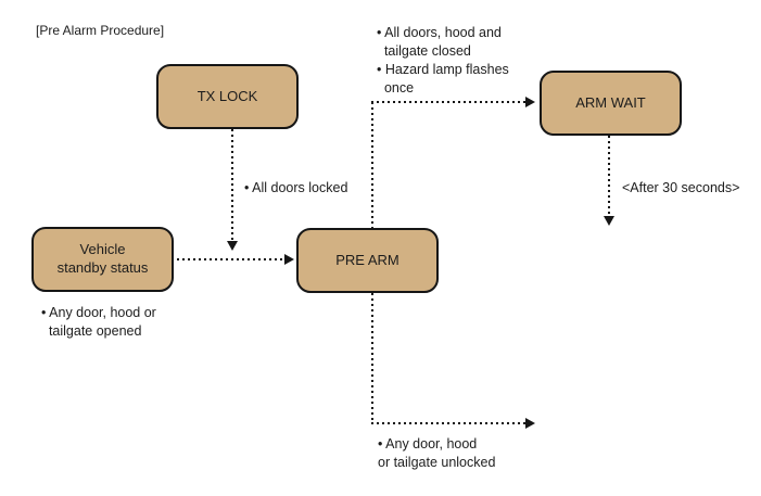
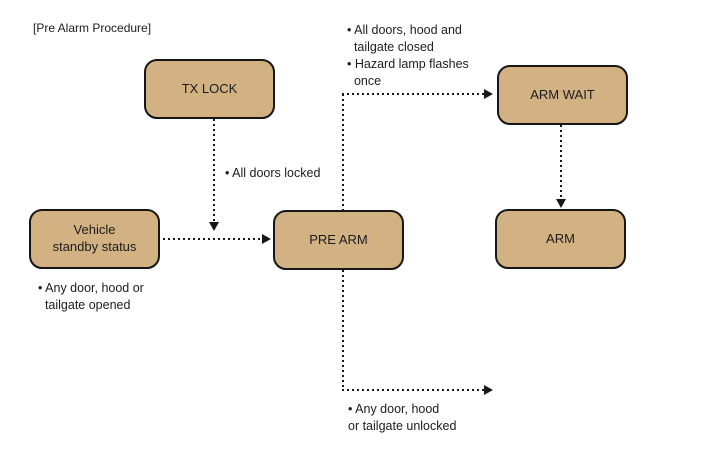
  [Pre Alarm Procedure]
  TX LOCK
  Vehicle
  standby status
  PRE ARM
  ARM WAIT
+ ARM
  • All doors, hood and
  tailgate closed
  • Hazard lamp flashes
  once
  • All doors locked
- <After 30 seconds>
  • Any door, hood or
  tailgate opened
  • Any door, hood
  or tailgate unlocked
